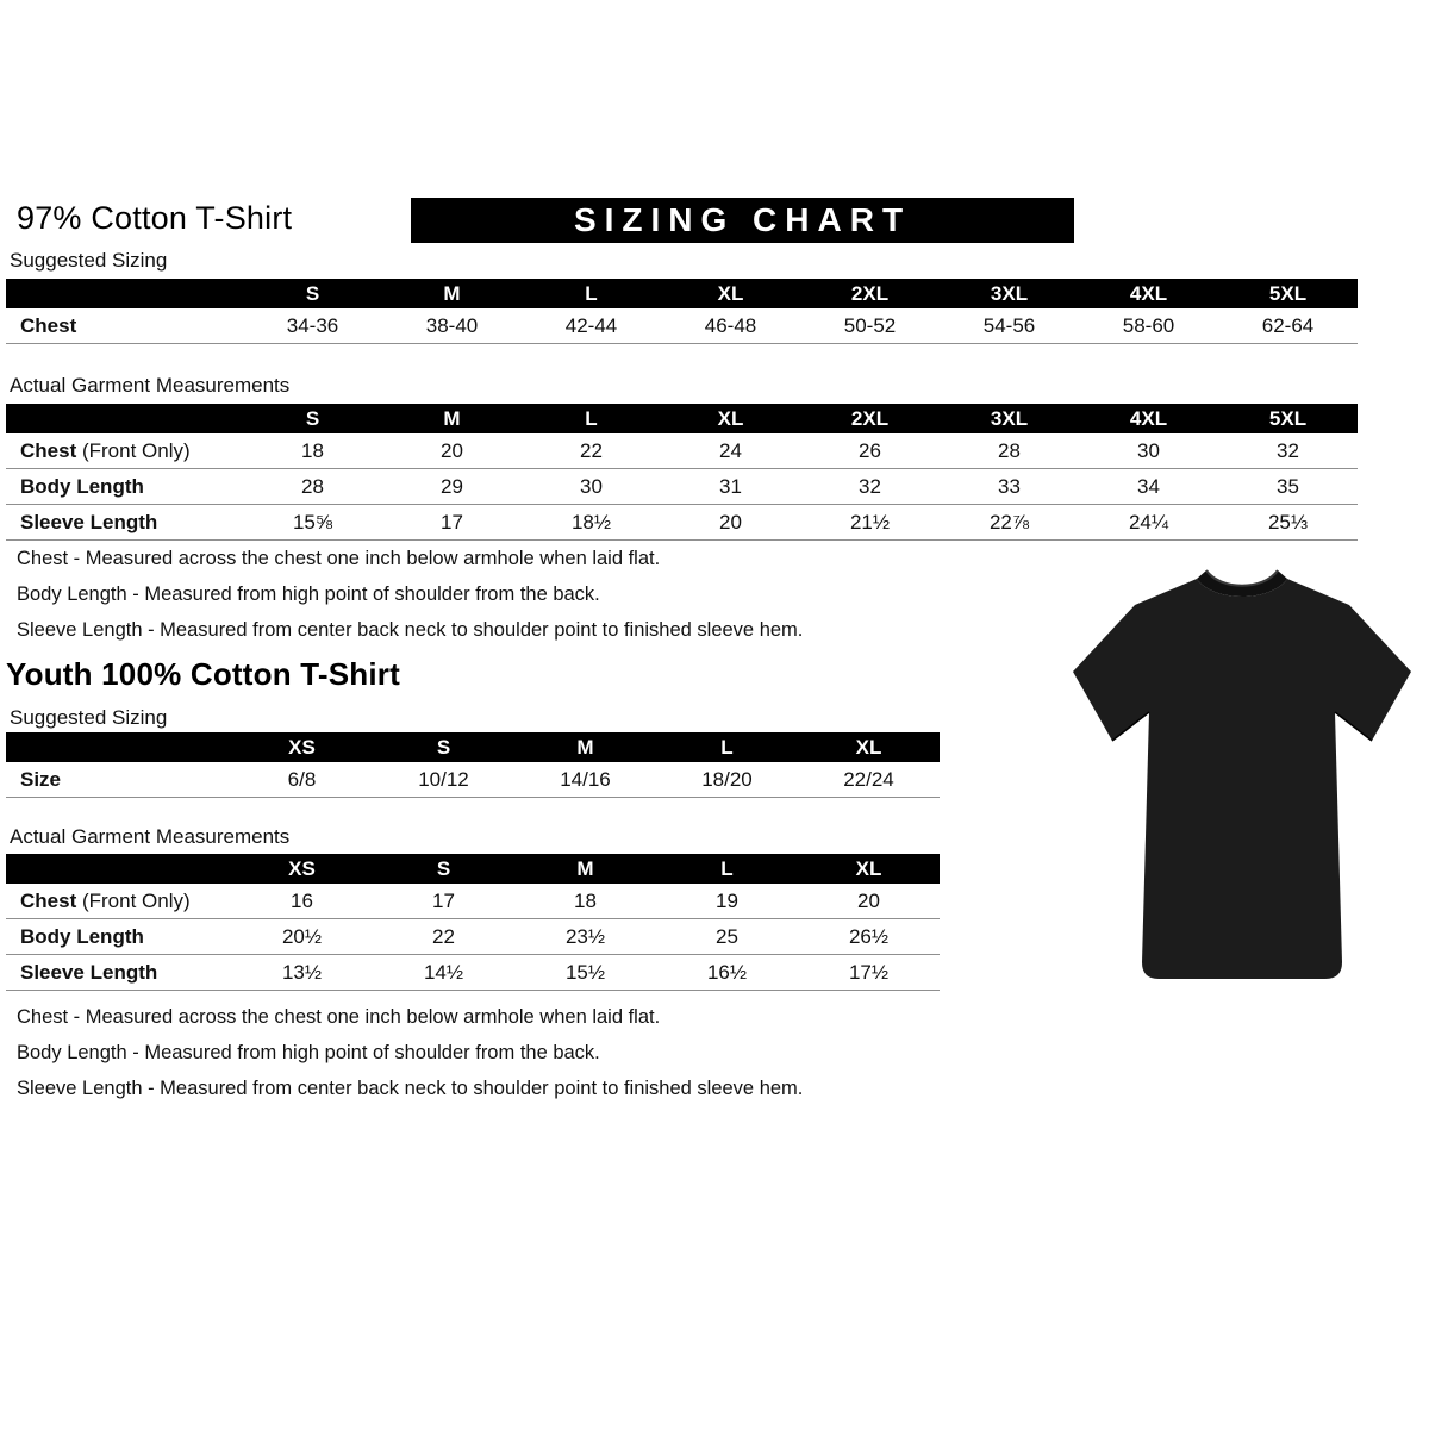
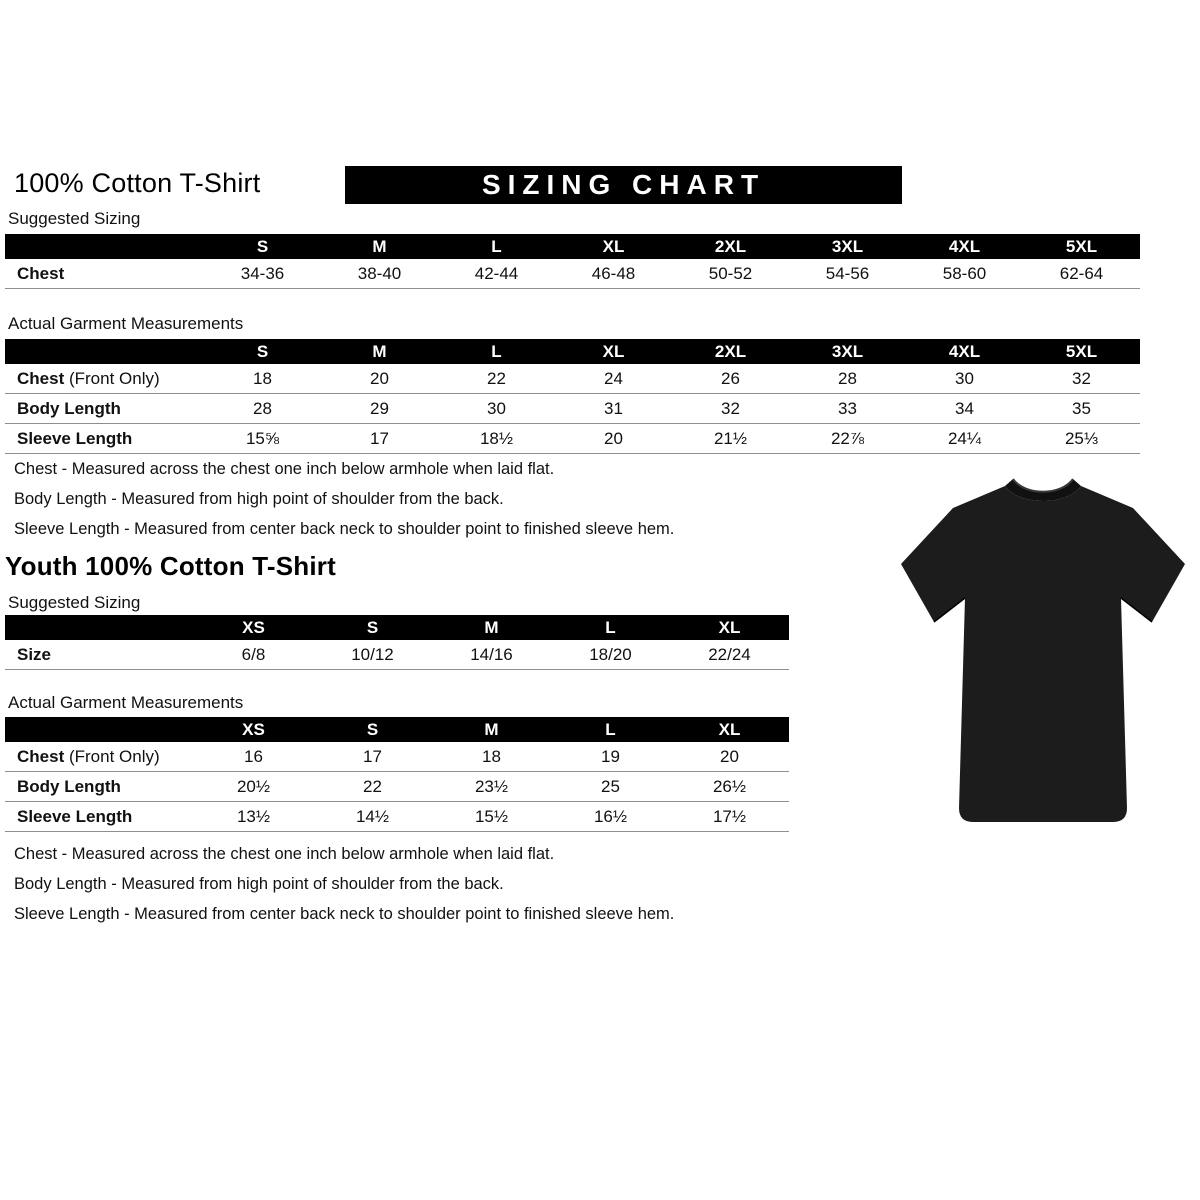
- 97% Cotton T-Shirt
+ 100% Cotton T-Shirt
  SIZING CHART
  Suggested Sizing
  	S	M	L	XL	2XL	3XL	4XL	5XL
  Chest	34-36	38-40	42-44	46-48	50-52	54-56	58-60	62-64
  Actual Garment Measurements
  	S	M	L	XL	2XL	3XL	4XL	5XL
  Chest (Front Only)	18	20	22	24	26	28	30	32
  Body Length	28	29	30	31	32	33	34	35
  Sleeve Length	15⅝	17	18½	20	21½	22⅞	24¼	25⅓
  Chest - Measured across the chest one inch below armhole when laid flat.
  Body Length - Measured from high point of shoulder from the back.
  Sleeve Length - Measured from center back neck to shoulder point to finished sleeve hem.
  Youth 100% Cotton T-Shirt
  Suggested Sizing
  	XS	S	M	L	XL
  Size	6/8	10/12	14/16	18/20	22/24
  Actual Garment Measurements
  	XS	S	M	L	XL
  Chest (Front Only)	16	17	18	19	20
  Body Length	20½	22	23½	25	26½
  Sleeve Length	13½	14½	15½	16½	17½
  Chest - Measured across the chest one inch below armhole when laid flat.
  Body Length - Measured from high point of shoulder from the back.
  Sleeve Length - Measured from center back neck to shoulder point to finished sleeve hem.
